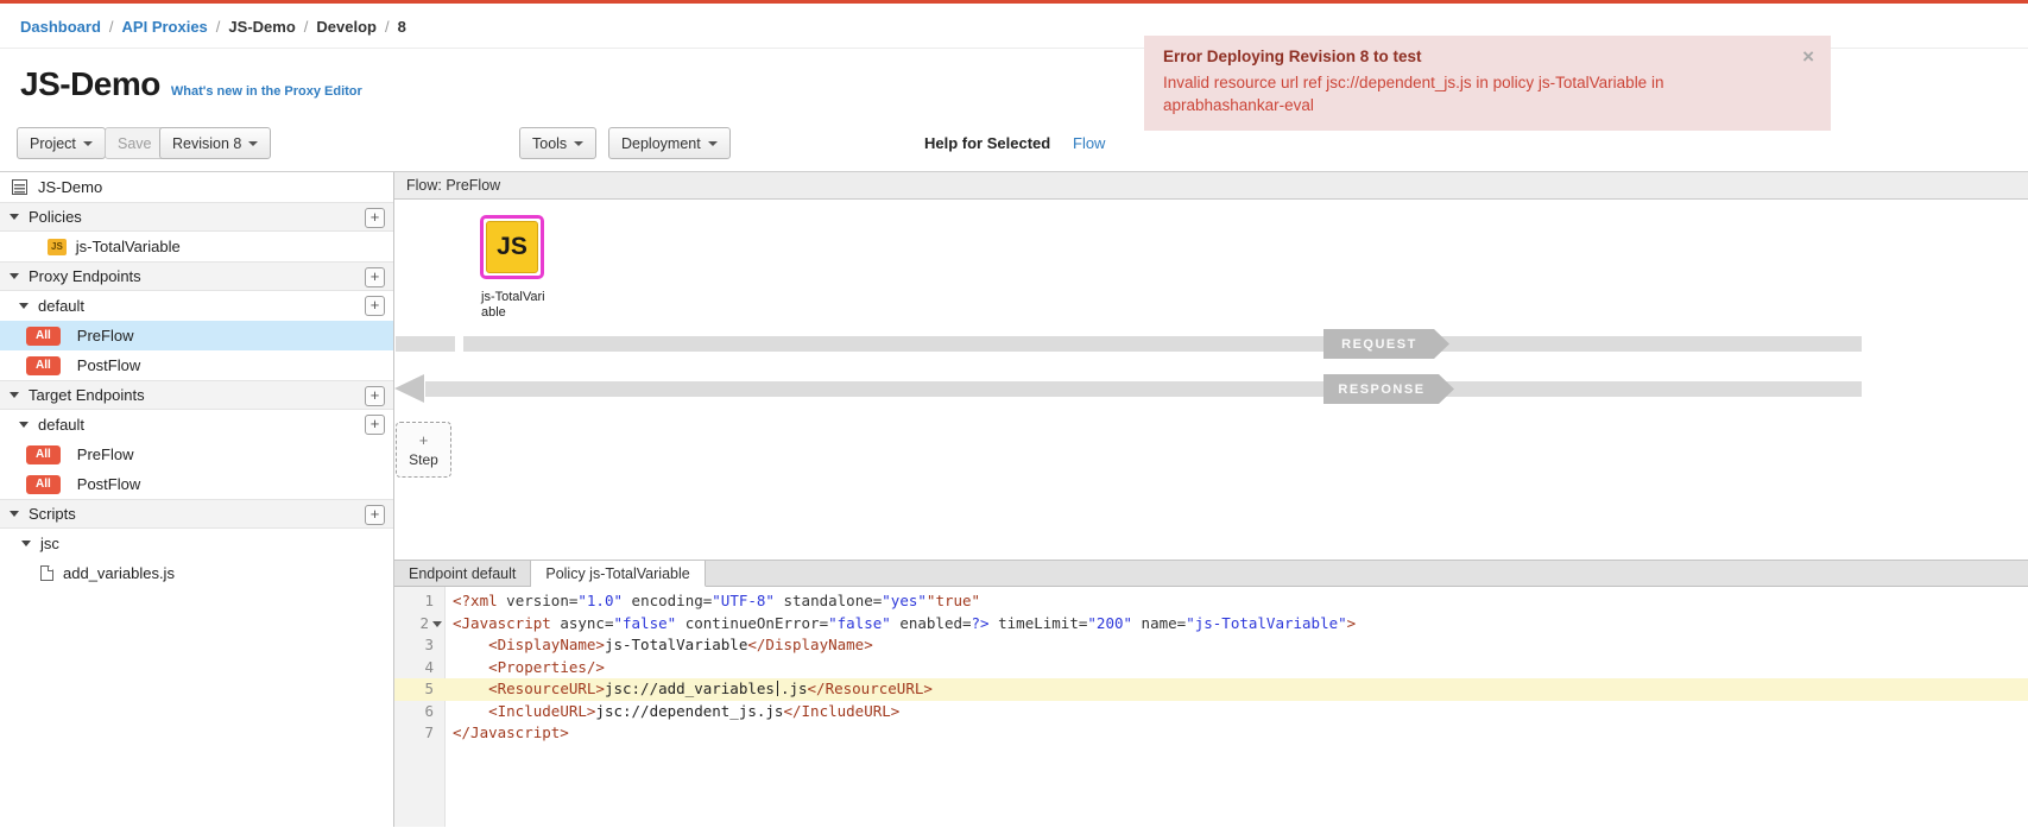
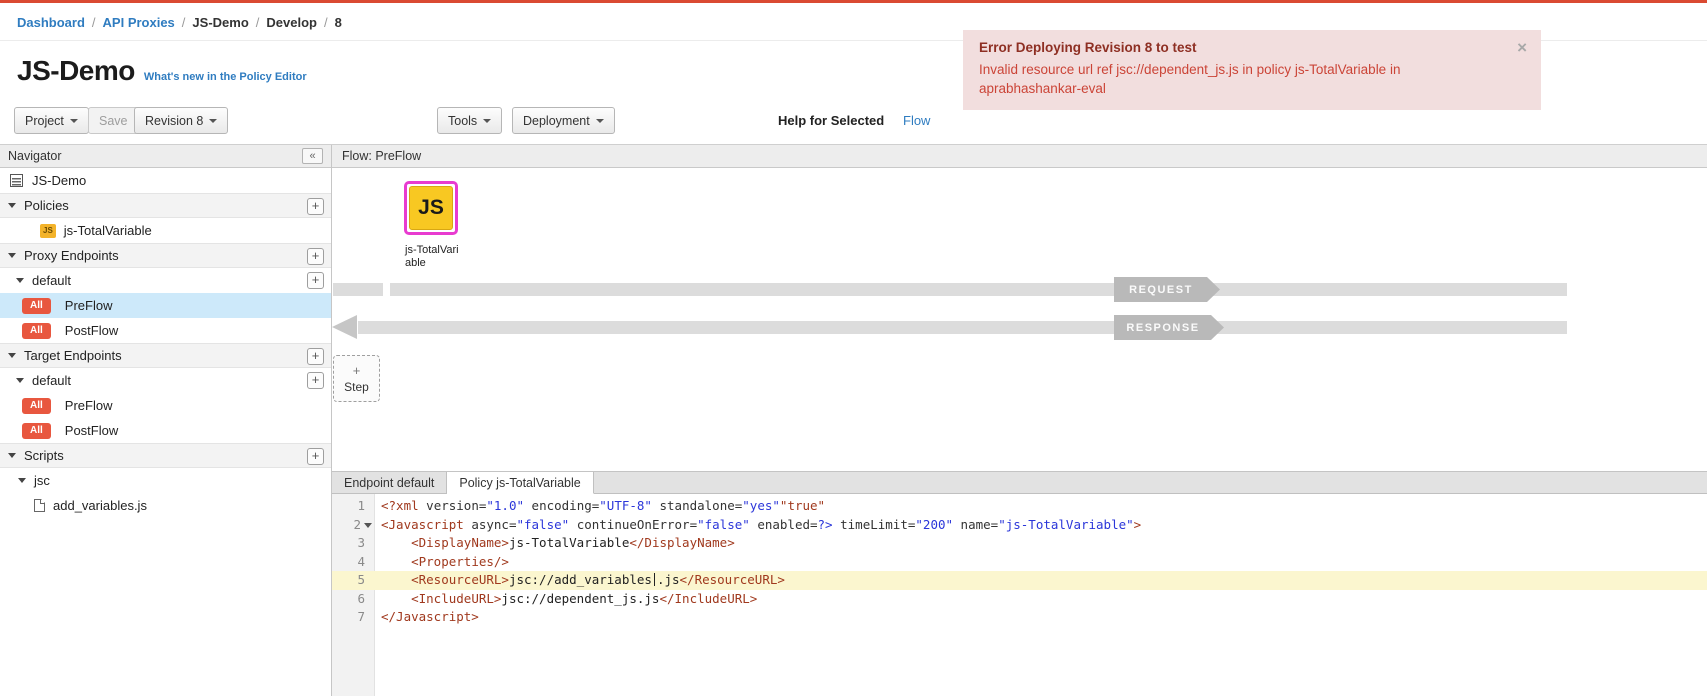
  Dashboard / API Proxies / JS-Demo / Develop / 8
  Error Deploying Revision 8 to test
  Invalid resource url ref jsc://dependent_js.js in policy js-TotalVariable in aprabhashankar-eval
  ×
  JS-Demo
- What's new in the Proxy Editor
+ What's new in the Policy Editor
  Project
  Save
  Revision 8
  Tools
  Deployment
  Help for Selected
  Flow
+ Navigator
+ «
  JS-Demo
  Policies
  +
  JS
  js-TotalVariable
  Proxy Endpoints
  +
  default
  +
  All
  PreFlow
  All
  PostFlow
  Target Endpoints
  +
  default
  +
  All
  PreFlow
  All
  PostFlow
  Scripts
  +
  jsc
  add_variables.js
  Flow: PreFlow
  JS
  js-TotalVariable
  REQUEST
  RESPONSE
  +
  Step
  Endpoint default
  Policy js-TotalVariable
  1
  <?xml version="1.0" encoding="UTF-8" standalone="yes""true"
  2
  <Javascript async="false" continueOnError="false" enabled=?> timeLimit="200" name="js-TotalVariable">
  3
  <DisplayName>js-TotalVariable</DisplayName>
  4
  <Properties/>
  5
  <ResourceURL>jsc://add_variables .js</ResourceURL>
  6
  <IncludeURL>jsc://dependent_js.js</IncludeURL>
  7
  </Javascript>
